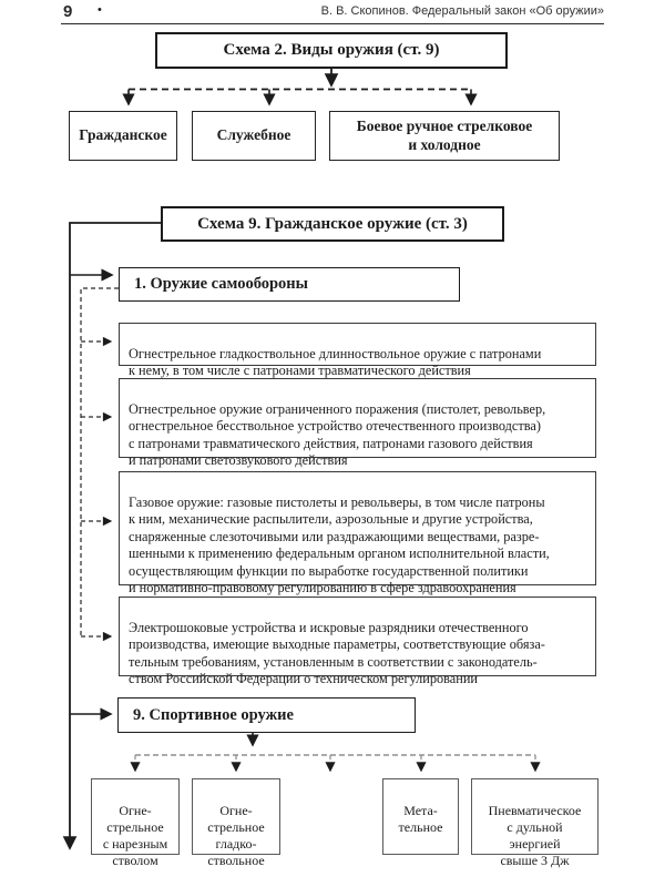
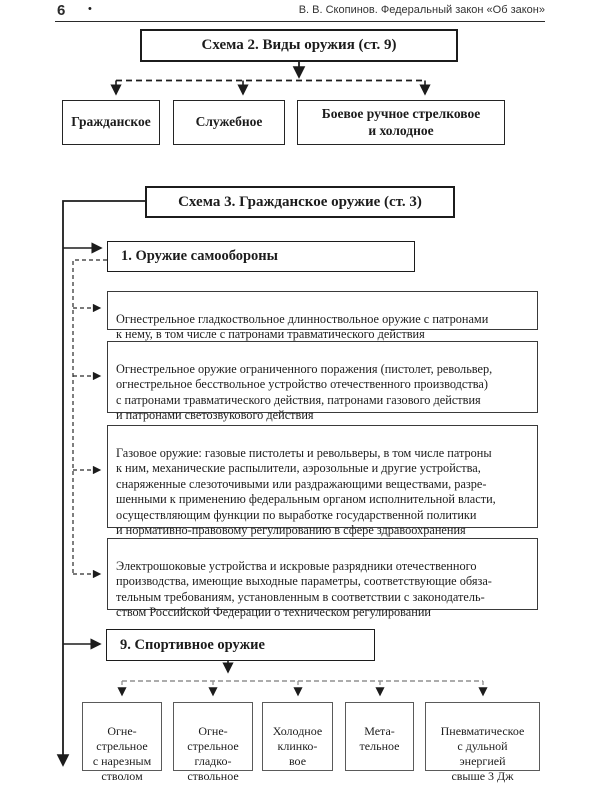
- 9
+ 6
  •
- В. В. Скопинов. Федеральный закон «Об оружии»
+ В. В. Скопинов. Федеральный закон «Об закон»
  Схема 2. Виды оружия (ст. 9)
  Гражданское
  Служебное
  Боевое ручное стрелковое
  и холодное
- Схема 9. Гражданское оружие (ст. 3)
+ Схема 3. Гражданское оружие (ст. 3)
  1. Оружие самообороны
  Огнестрельное гладкоствольное длинноствольное оружие с патронами
  к нему, в том числе с патронами травматического действия
  Огнестрельное оружие ограниченного поражения (пистолет, револьвер,
  огнестрельное бесствольное устройство отечественного производства)
  с патронами травматического действия, патронами газового действия
  и патронами светозвукового действия
  Газовое оружие: газовые пистолеты и револьверы, в том числе патроны
  к ним, механические распылители, аэрозольные и другие устройства,
  снаряженные слезоточивыми или раздражающими веществами, разре-
  шенными к применению федеральным органом исполнительной власти,
  осуществляющим функции по выработке государственной политики
  и нормативно-правовому регулированию в сфере здравоохранения
  Электрошоковые устройства и искровые разрядники отечественного
  производства, имеющие выходные параметры, соответствующие обяза-
  тельным требованиям, установленным в соответствии с законодатель-
  ством Российской Федерации о техническом регулировании
  9. Спортивное оружие
  Огне-
  стрельное
  с нарезным
  стволом
  Огне-
  стрельное
  гладко-
  ствольное
+ Холодное
+ клинко-
+ вое
  Мета-
  тельное
  Пневматическое
  с дульной
  энергией
  свыше 3 Дж
